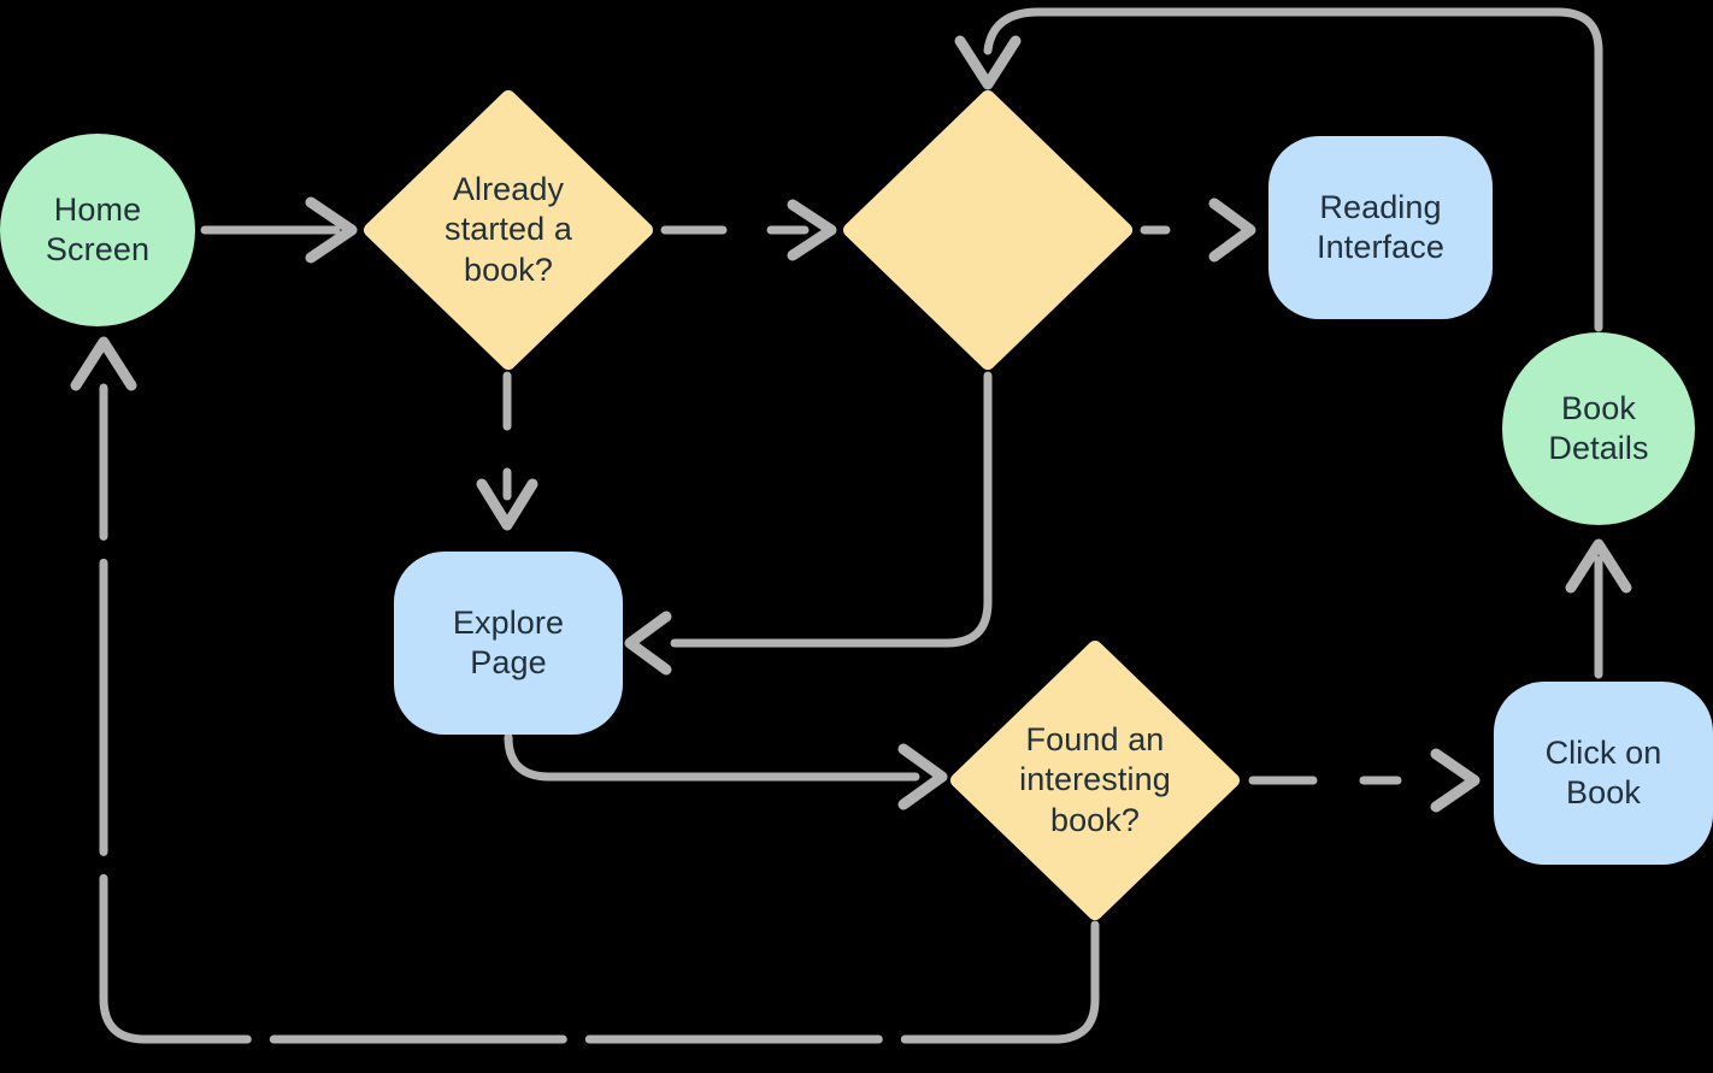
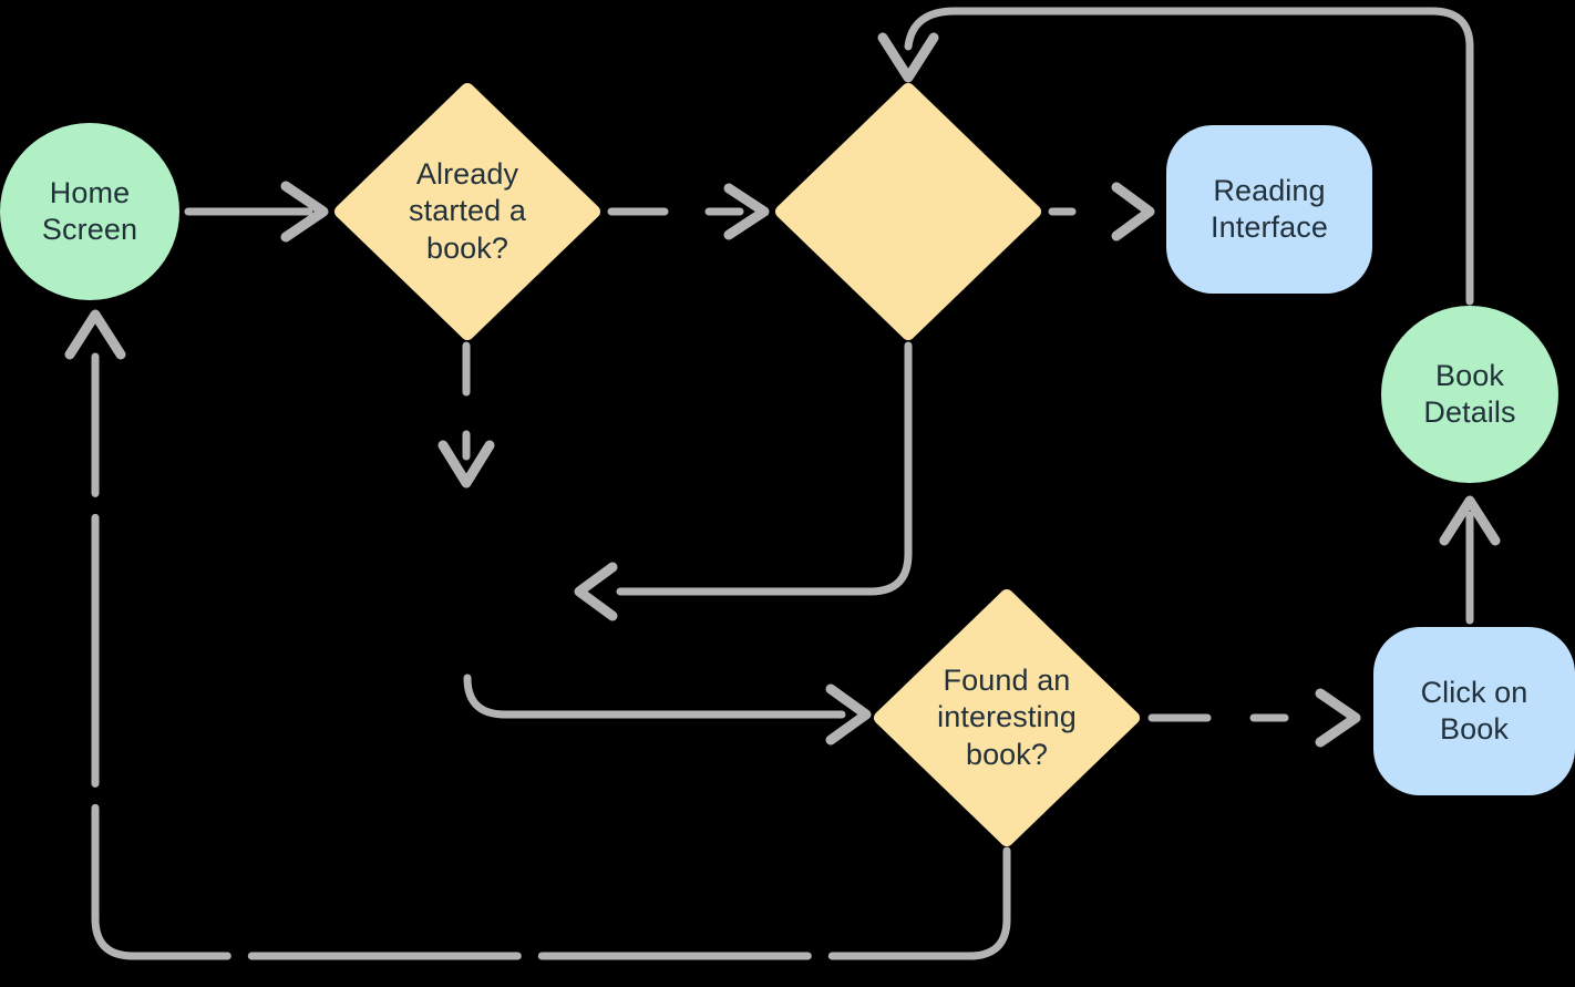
  Home
  Screen
  Already
  started a
  book?
  Reading
  Interface
  Book
  Details
- Explore
- Page
  Found an
  interesting
  book?
  Click on
  Book
